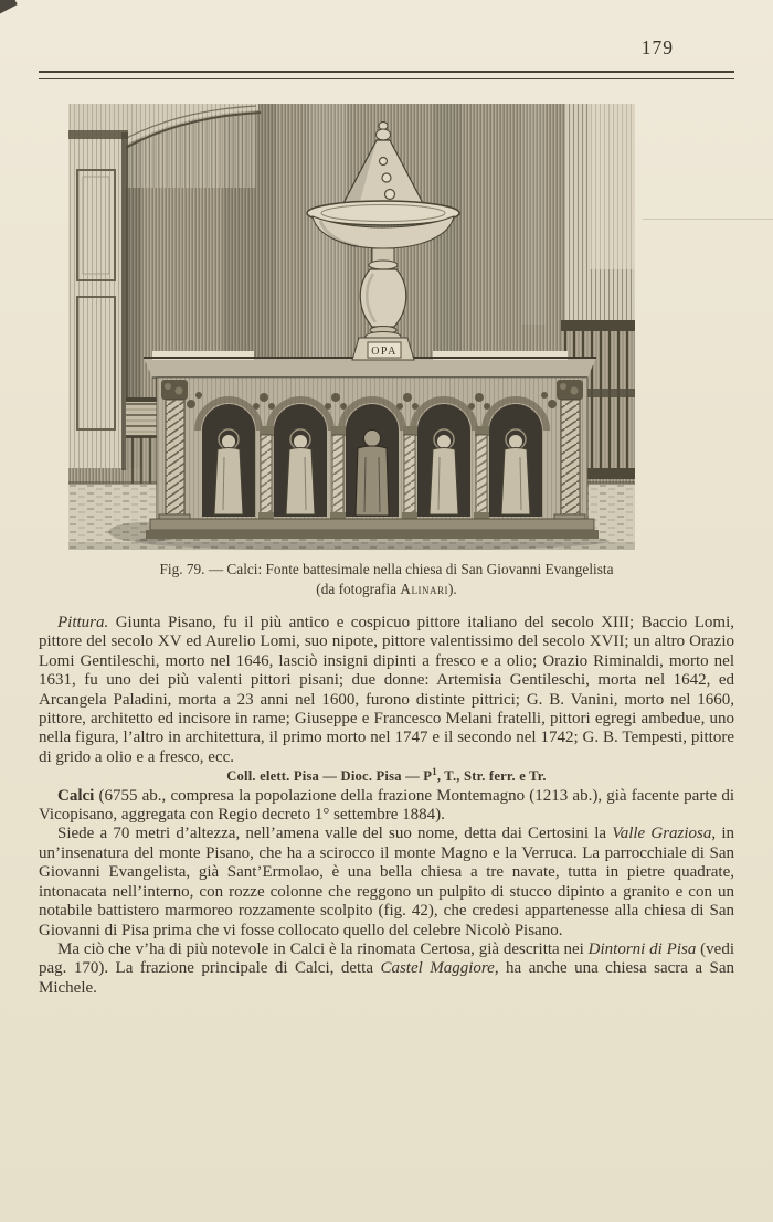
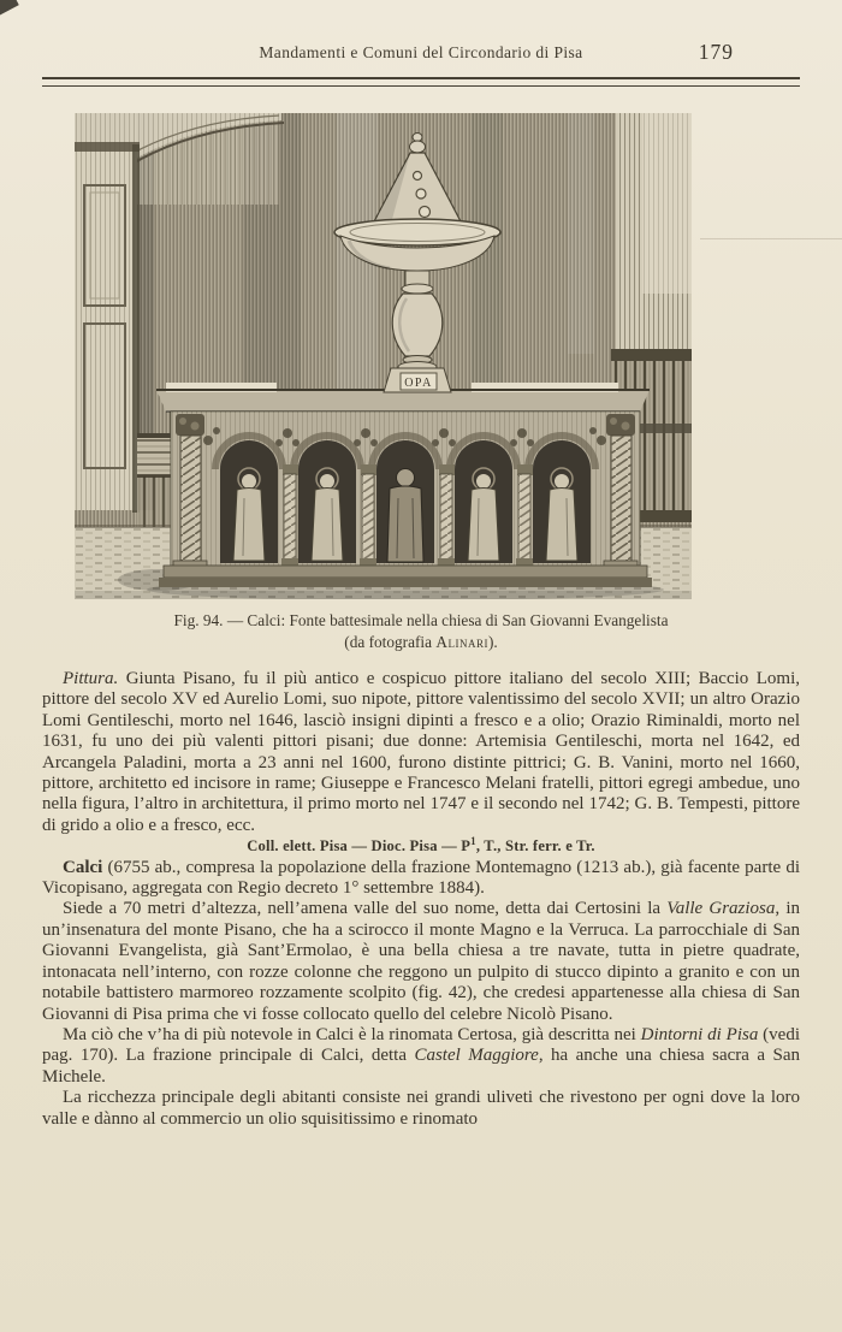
+ Mandamenti e Comuni del Circondario di Pisa
  179
  OPA
- Fig. 79. — Calci: Fonte battesimale nella chiesa di San Giovanni Evangelista
+ Fig. 94. — Calci: Fonte battesimale nella chiesa di San Giovanni Evangelista
  (da fotografia Alinari).
  Pittura. Giunta Pisano, fu il più antico e cospicuo pittore italiano del secolo XIII; Baccio Lomi, pittore del secolo XV ed Aurelio Lomi, suo nipote, pittore valentissimo del secolo XVII; un altro Orazio Lomi Gentileschi, morto nel 1646, lasciò insigni dipinti a fresco e a olio; Orazio Riminaldi, morto nel 1631, fu uno dei più valenti pittori pisani; due donne: Artemisia Gentileschi, morta nel 1642, ed Arcangela Paladini, morta a 23 anni nel 1600, furono distinte pittrici; G. B. Vanini, morto nel 1660, pittore, architetto ed incisore in rame; Giuseppe e Francesco Melani fratelli, pittori egregi ambedue, uno nella figura, l’altro in architettura, il primo morto nel 1747 e il secondo nel 1742; G. B. Tempesti, pittore di grido a olio e a fresco, ecc.
  Coll. elett. Pisa — Dioc. Pisa — P1, T., Str. ferr. e Tr.
  Calci (6755 ab., compresa la popolazione della frazione Montemagno (1213 ab.), già facente parte di Vicopisano, aggregata con Regio decreto 1° settembre 1884).
  Siede a 70 metri d’altezza, nell’amena valle del suo nome, detta dai Certosini la Valle Graziosa, in un’insenatura del monte Pisano, che ha a scirocco il monte Magno e la Verruca. La parrocchiale di San Giovanni Evangelista, già Sant’Ermolao, è una bella chiesa a tre navate, tutta in pietre quadrate, intonacata nell’interno, con rozze colonne che reggono un pulpito di stucco dipinto a granito e con un notabile battistero marmoreo rozzamente scolpito (fig. 42), che credesi appartenesse alla chiesa di San Giovanni di Pisa prima che vi fosse collocato quello del celebre Nicolò Pisano.
  Ma ciò che v’ha di più notevole in Calci è la rinomata Certosa, già descritta nei Dintorni di Pisa (vedi pag. 170). La frazione principale di Calci, detta Castel Maggiore, ha anche una chiesa sacra a San Michele.
+ La ricchezza principale degli abitanti consiste nei grandi uliveti che rivestono per ogni dove la loro valle e dànno al commercio un olio squisitissimo e rinomato
